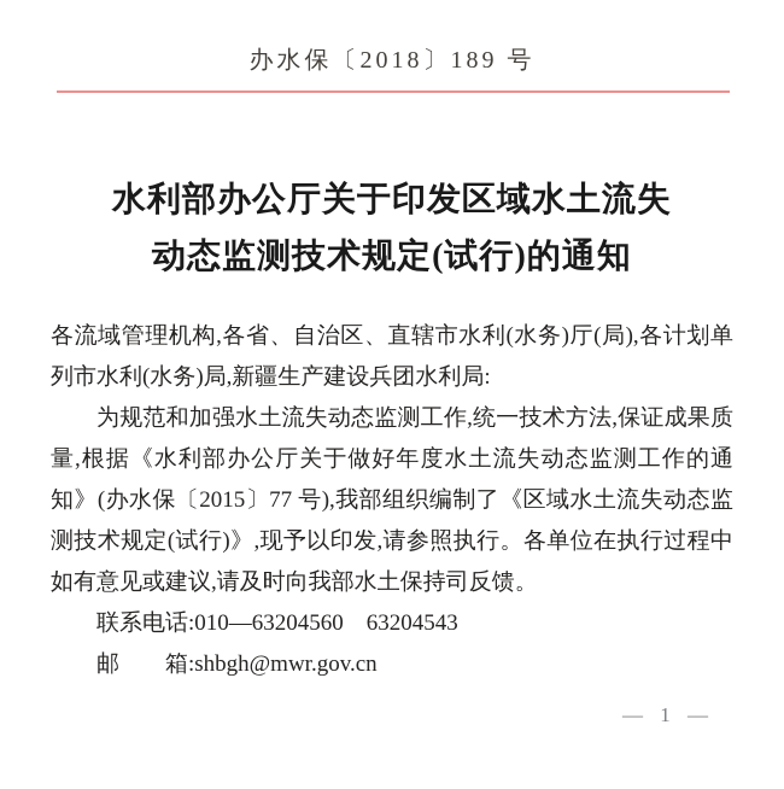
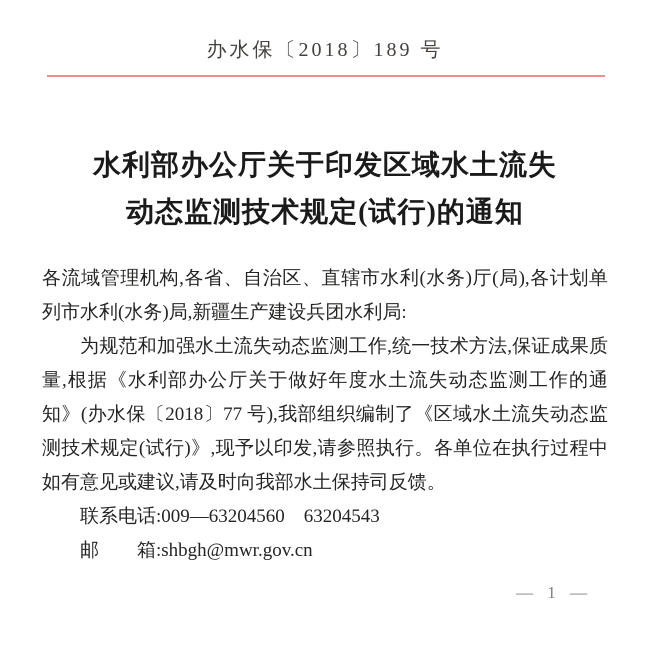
  办水保〔2018〕189 号
  水利部办公厅关于印发区域水土流失
  动态监测技术规定(试行)的通知
  各流域管理机构,各省、自治区、直辖市水利(水务)厅(局),各计划单列市水利(水务)局,新疆生产建设兵团水利局:
- 为规范和加强水土流失动态监测工作,统一技术方法,保证成果质量,根据《水利部办公厅关于做好年度水土流失动态监测工作的通知》(办水保〔2015〕77 号),我部组织编制了《区域水土流失动态监测技术规定(试行)》,现予以印发,请参照执行。各单位在执行过程中如有意见或建议,请及时向我部水土保持司反馈。
+ 为规范和加强水土流失动态监测工作,统一技术方法,保证成果质量,根据《水利部办公厅关于做好年度水土流失动态监测工作的通知》(办水保〔2018〕77 号),我部组织编制了《区域水土流失动态监测技术规定(试行)》,现予以印发,请参照执行。各单位在执行过程中如有意见或建议,请及时向我部水土保持司反馈。
- 联系电话:010—63204560 63204543
+ 联系电话:009—63204560 63204543
  邮 箱:shbgh@mwr.gov.cn
  — 1 —
